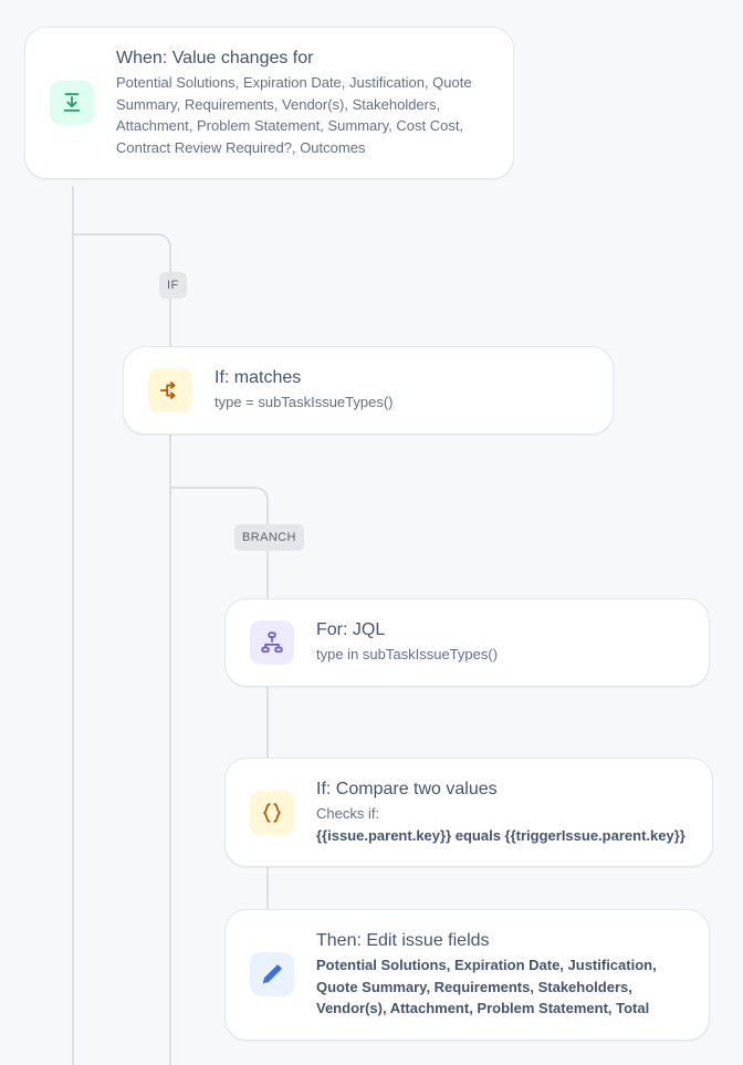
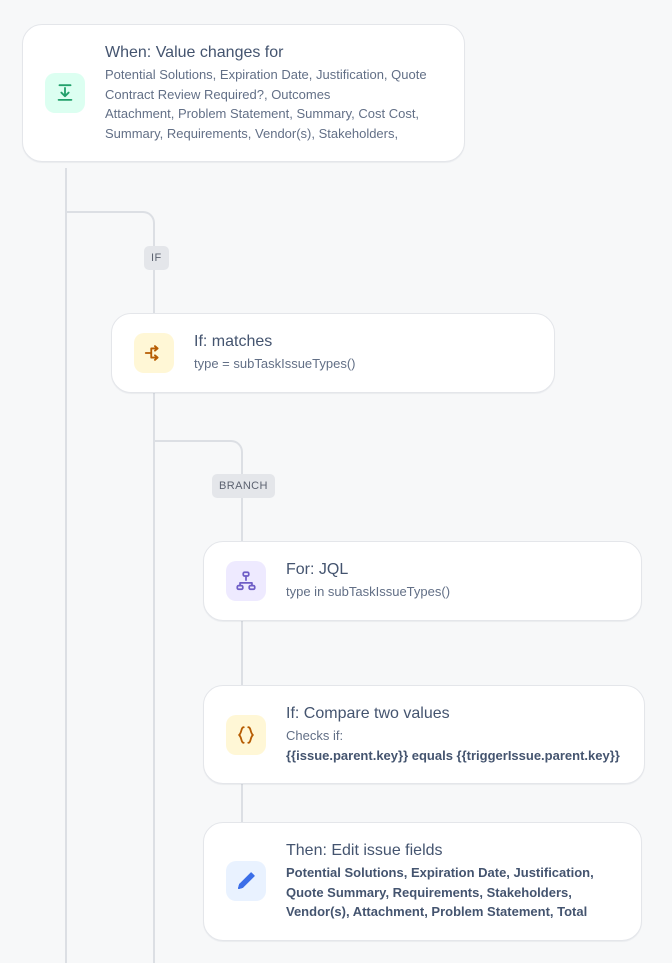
  IF
  BRANCH
  When: Value changes for
  Potential Solutions, Expiration Date, Justification, Quote
- Summary, Requirements, Vendor(s), Stakeholders,
+ Contract Review Required?, Outcomes
  Attachment, Problem Statement, Summary, Cost Cost,
- Contract Review Required?, Outcomes
+ Summary, Requirements, Vendor(s), Stakeholders,
  If: matches
  type = subTaskIssueTypes()
  For: JQL
  type in subTaskIssueTypes()
  If: Compare two values
  Checks if:
  {{issue.parent.key}} equals {{triggerIssue.parent.key}}
  Then: Edit issue fields
  Potential Solutions, Expiration Date, Justification,
  Quote Summary, Requirements, Stakeholders,
  Vendor(s), Attachment, Problem Statement, Total
